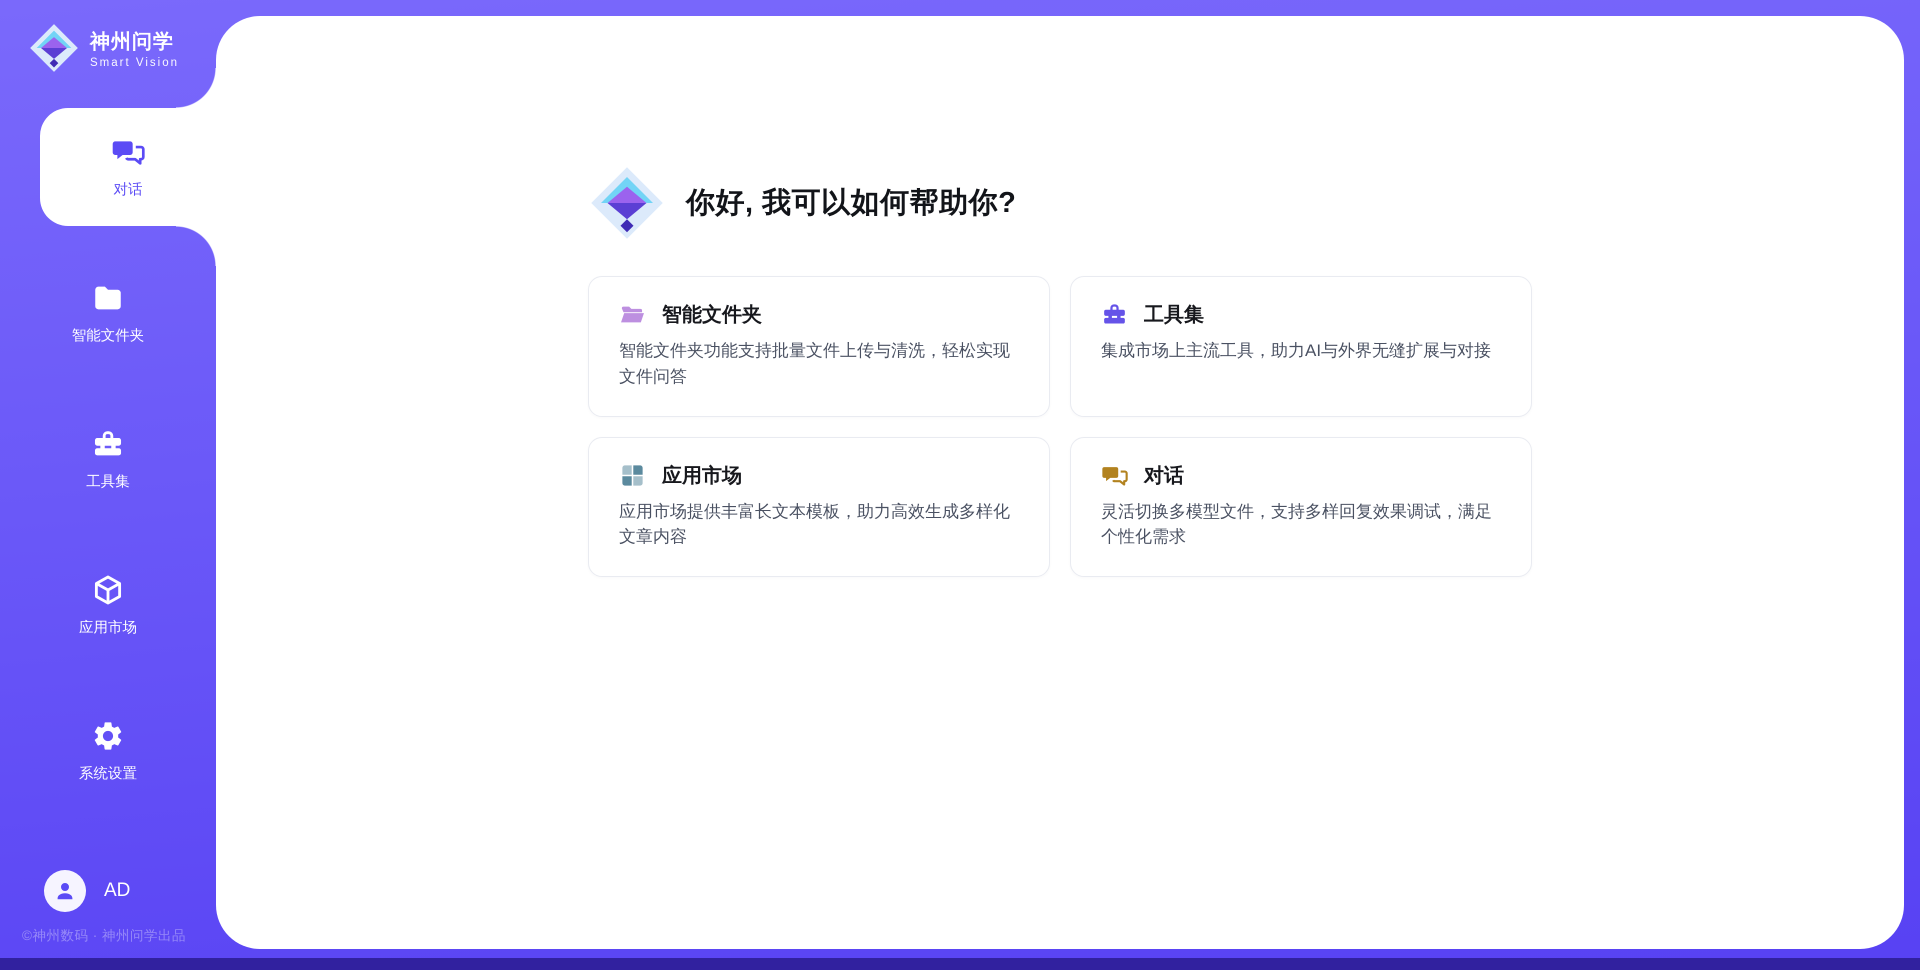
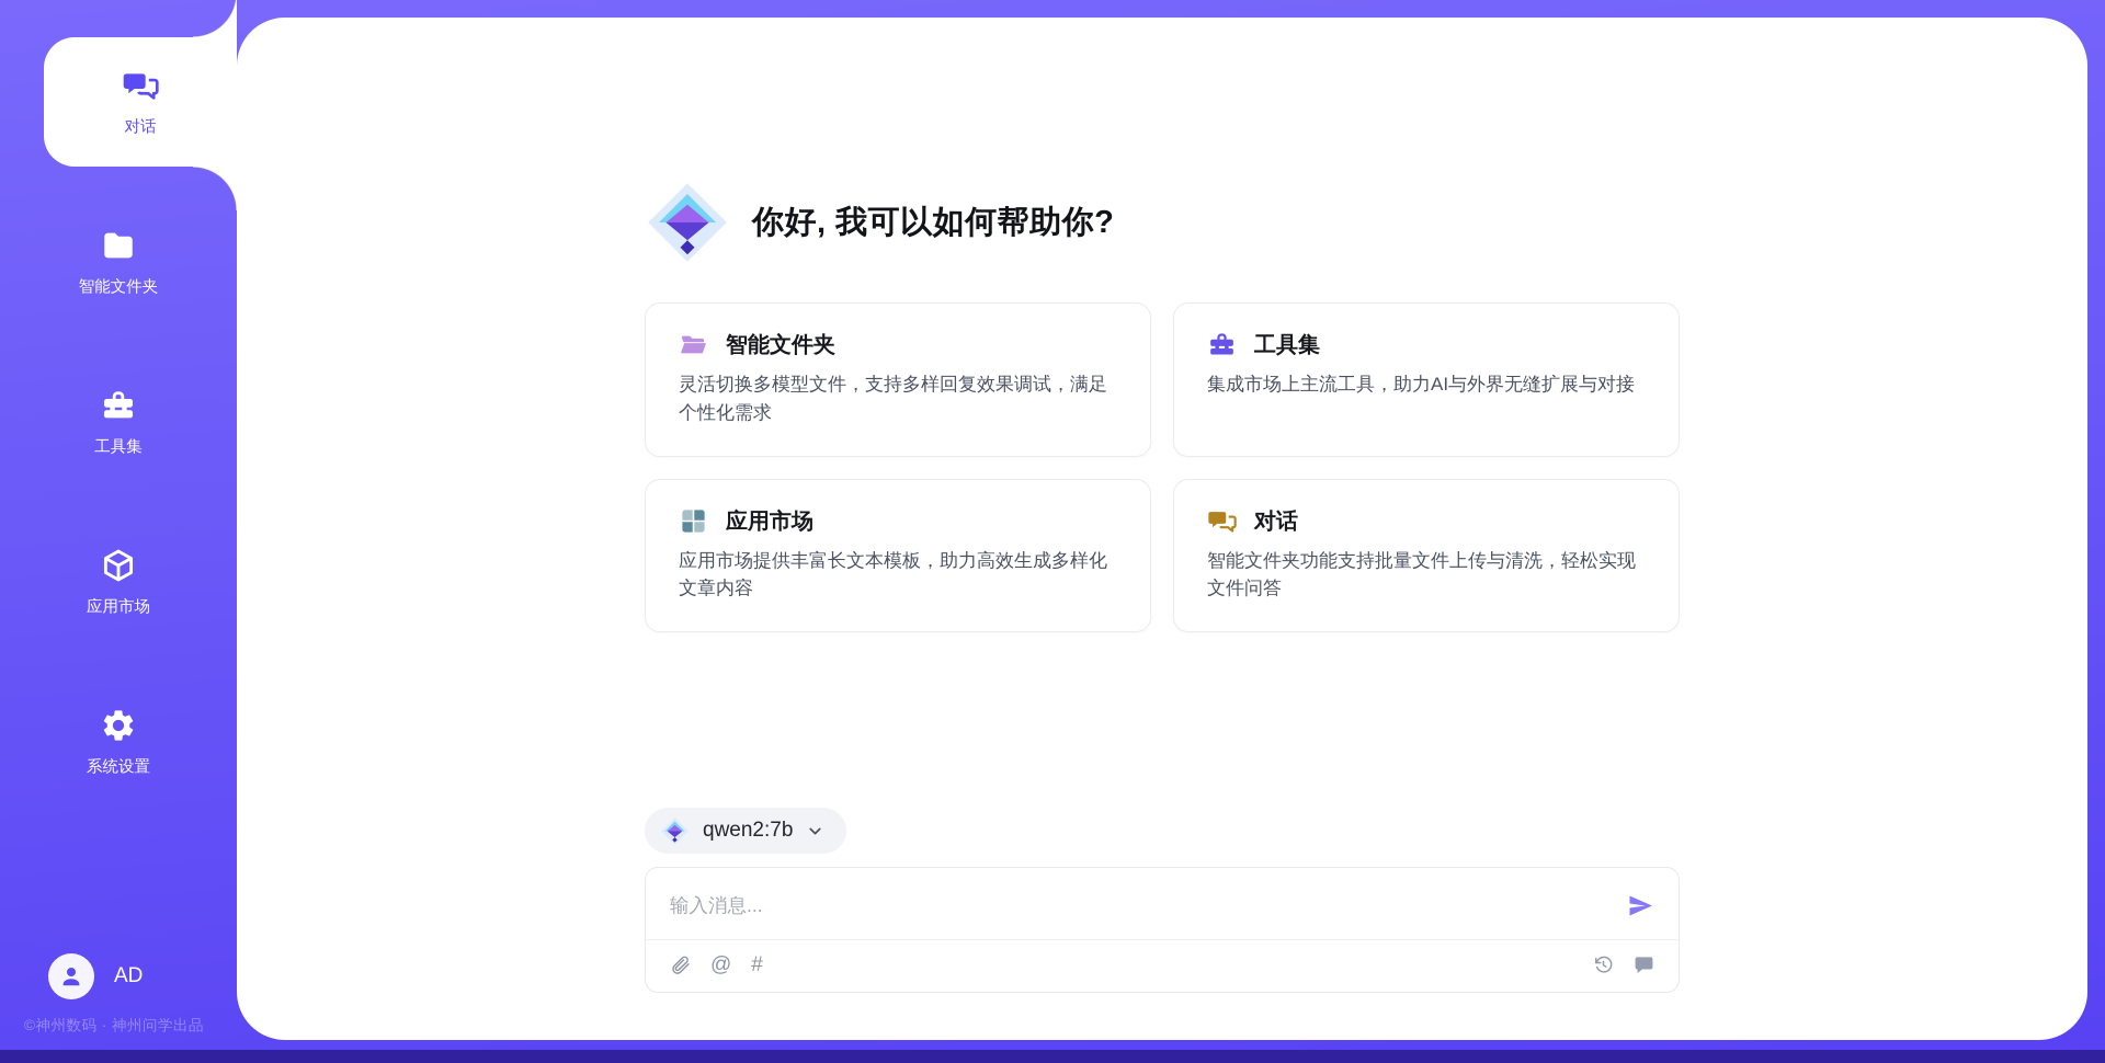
- 神州问学
- Smart Vision
  对话
  智能文件夹
  工具集
  应用市场
  系统设置
  AD
  ©神州数码 · 神州问学出品
  你好, 我可以如何帮助你?
  智能文件夹
- 智能文件夹功能支持批量文件上传与清洗，轻松实现文件问答
+ 灵活切换多模型文件，支持多样回复效果调试，满足个性化需求
  工具集
  集成市场上主流工具，助力AI与外界无缝扩展与对接
  应用市场
  应用市场提供丰富长文本模板，助力高效生成多样化文章内容
  对话
- 灵活切换多模型文件，支持多样回复效果调试，满足个性化需求
+ 智能文件夹功能支持批量文件上传与清洗，轻松实现文件问答
+ qwen2:7b
+ 输入消息...
+ @
+ #
